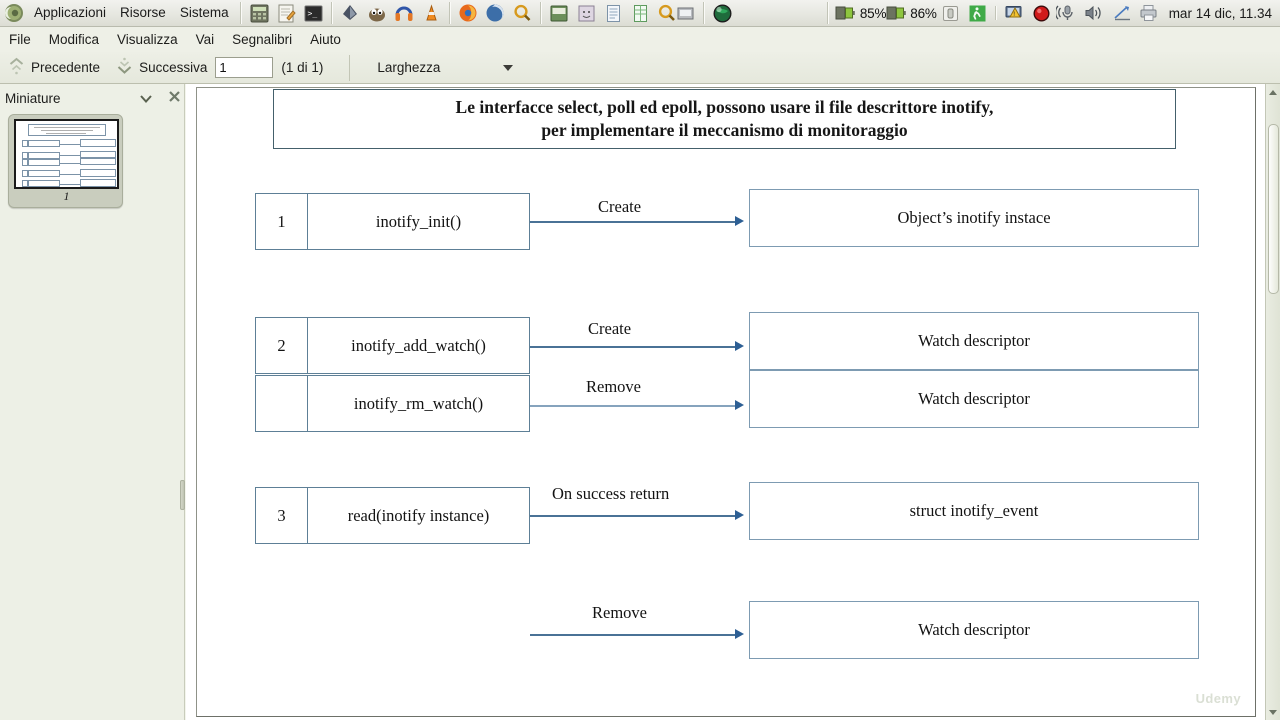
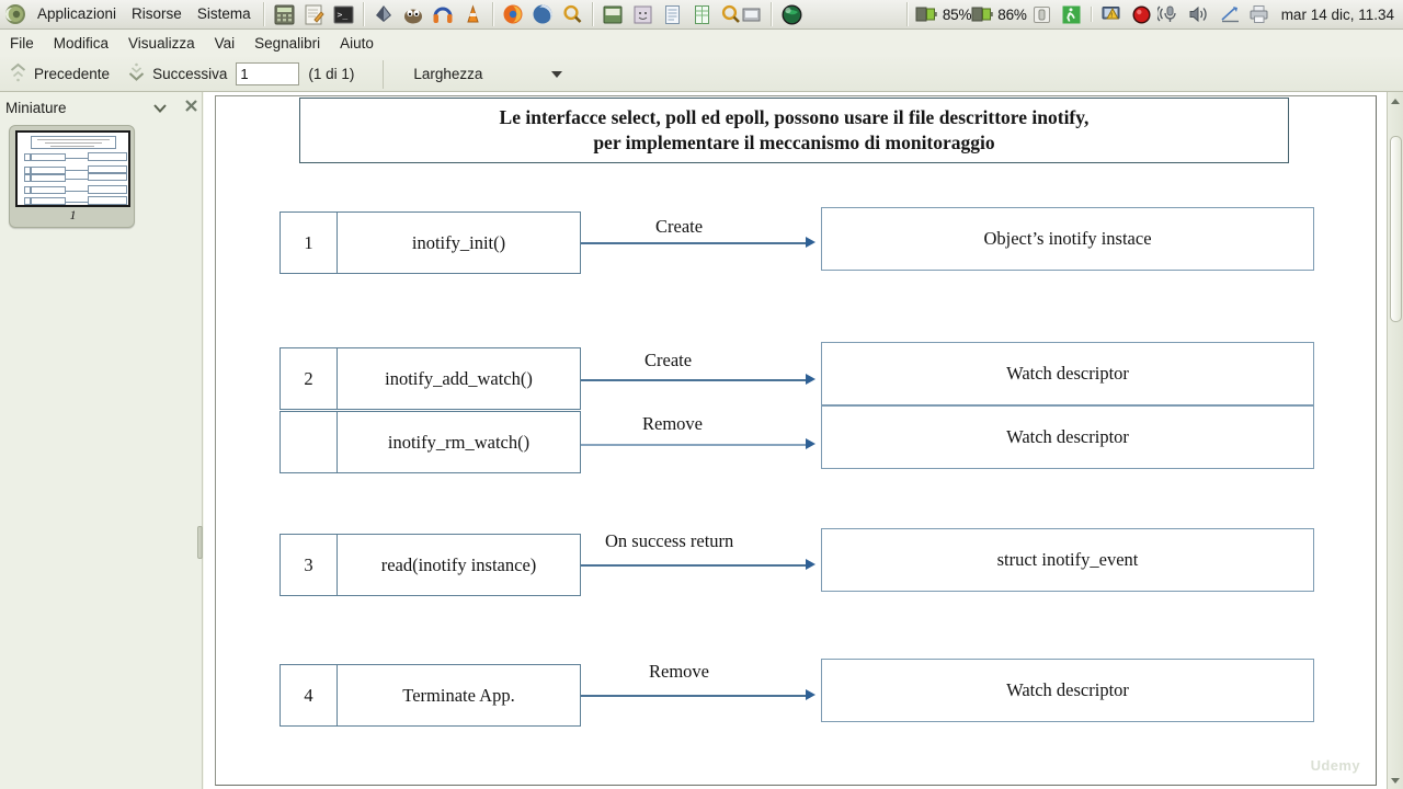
  Applicazioni
  Risorse
  Sistema
  >_
  85%
  86%
  mar 14 dic, 11.34
  File
  Modifica
  Visualizza
  Vai
  Segnalibri
  Aiuto
  Precedente
  Successiva
  1
  (1 di 1)
  Larghezza
  Miniature
  1
  Le interfacce select, poll ed epoll, possono usare il file descrittore inotify,
  per implementare il meccanismo di monitoraggio
  1
  inotify_init()
  Create
  Object’s inotify instace
  2
  inotify_add_watch()
  Create
  Watch descriptor
  inotify_rm_watch()
  Remove
  Watch descriptor
  3
  read(inotify instance)
  On success return
  struct inotify_event
+ 4
+ Terminate App.
  Remove
  Watch descriptor
  Udemy
